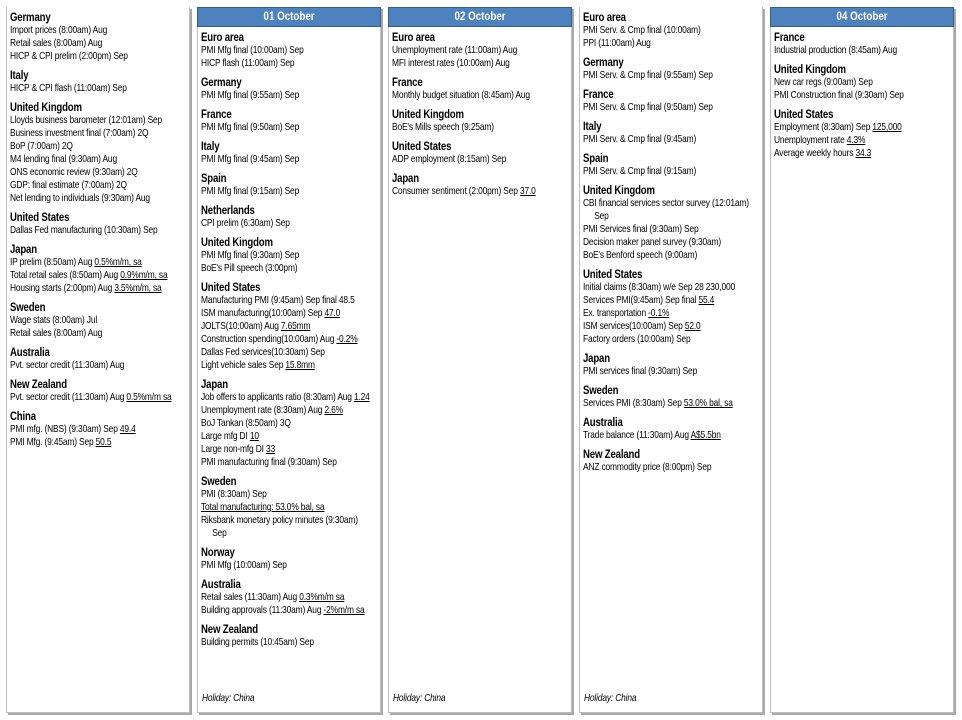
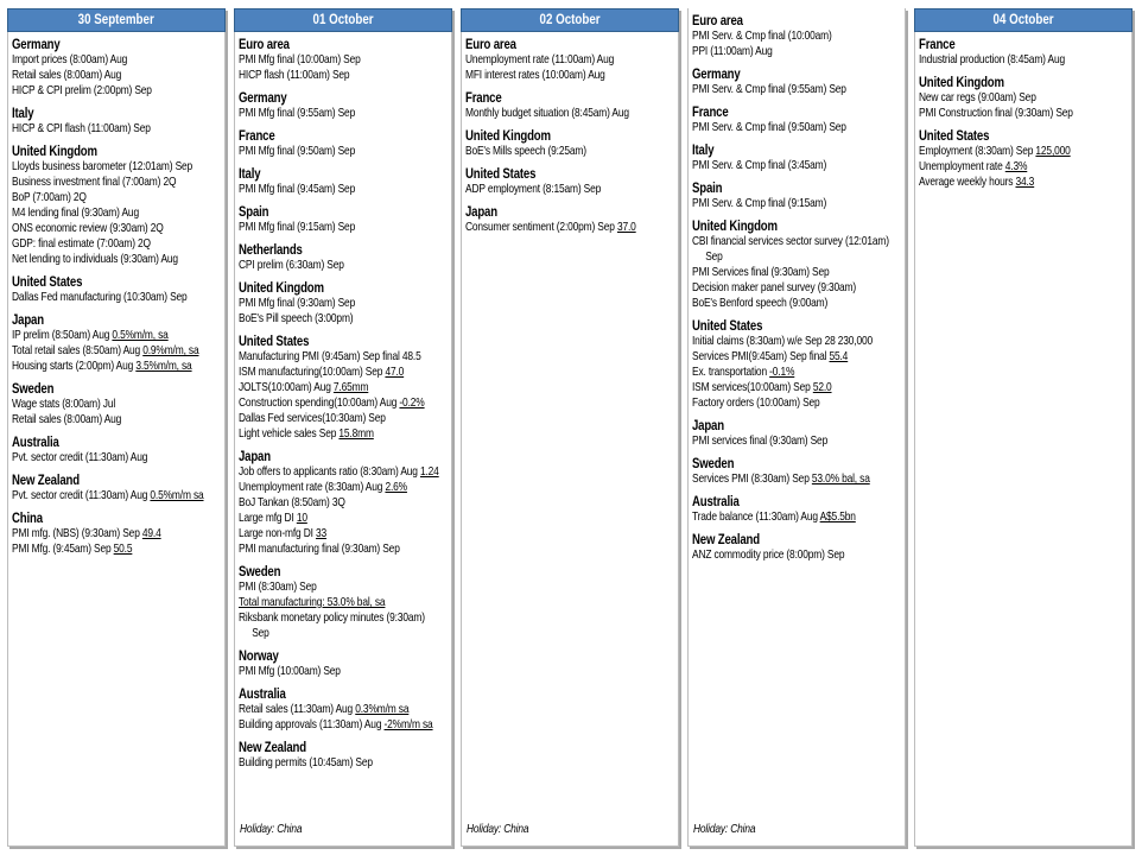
+ 30 September
  Germany
  Import prices (8:00am) Aug
  Retail sales (8:00am) Aug
  HICP & CPI prelim (2:00pm) Sep
  Italy
  HICP & CPI flash (11:00am) Sep
  United Kingdom
  Lloyds business barometer (12:01am) Sep
  Business investment final (7:00am) 2Q
  BoP (7:00am) 2Q
  M4 lending final (9:30am) Aug
  ONS economic review (9:30am) 2Q
  GDP: final estimate (7:00am) 2Q
  Net lending to individuals (9:30am) Aug
  United States
  Dallas Fed manufacturing (10:30am) Sep
  Japan
  IP prelim (8:50am) Aug 0.5%m/m, sa
  Total retail sales (8:50am) Aug 0.9%m/m, sa
  Housing starts (2:00pm) Aug 3.5%m/m, sa
  Sweden
  Wage stats (8:00am) Jul
  Retail sales (8:00am) Aug
  Australia
  Pvt. sector credit (11:30am) Aug
  New Zealand
  Pvt. sector credit (11:30am) Aug 0.5%m/m sa
  China
  PMI mfg. (NBS) (9:30am) Sep 49.4
  PMI Mfg. (9:45am) Sep 50.5
  01 October
  Euro area
  PMI Mfg final (10:00am) Sep
  HICP flash (11:00am) Sep
  Germany
  PMI Mfg final (9:55am) Sep
  France
  PMI Mfg final (9:50am) Sep
  Italy
  PMI Mfg final (9:45am) Sep
  Spain
  PMI Mfg final (9:15am) Sep
  Netherlands
  CPI prelim (6:30am) Sep
  United Kingdom
  PMI Mfg final (9:30am) Sep
  BoE's Pill speech (3:00pm)
  United States
  Manufacturing PMI (9:45am) Sep final 48.5
  ISM manufacturing(10:00am) Sep 47.0
  JOLTS(10:00am) Aug 7.65mm
  Construction spending(10:00am) Aug -0.2%
  Dallas Fed services(10:30am) Sep
  Light vehicle sales Sep 15.8mm
  Japan
  Job offers to applicants ratio (8:30am) Aug 1.24
  Unemployment rate (8:30am) Aug 2.6%
  BoJ Tankan (8:50am) 3Q
  Large mfg DI 10
  Large non-mfg DI 33
  PMI manufacturing final (9:30am) Sep
  Sweden
  PMI (8:30am) Sep
  Total manufacturing: 53.0% bal, sa
  Riksbank monetary policy minutes (9:30am)
  Sep
  Norway
  PMI Mfg (10:00am) Sep
  Australia
  Retail sales (11:30am) Aug 0.3%m/m sa
  Building approvals (11:30am) Aug -2%m/m sa
  New Zealand
  Building permits (10:45am) Sep
  Holiday: China
  02 October
  Euro area
  Unemployment rate (11:00am) Aug
  MFI interest rates (10:00am) Aug
  France
  Monthly budget situation (8:45am) Aug
  United Kingdom
  BoE's Mills speech (9:25am)
  United States
  ADP employment (8:15am) Sep
  Japan
  Consumer sentiment (2:00pm) Sep 37.0
  Holiday: China
  Euro area
  PMI Serv. & Cmp final (10:00am)
  PPI (11:00am) Aug
  Germany
  PMI Serv. & Cmp final (9:55am) Sep
  France
  PMI Serv. & Cmp final (9:50am) Sep
  Italy
- PMI Serv. & Cmp final (9:45am)
+ PMI Serv. & Cmp final (3:45am)
  Spain
  PMI Serv. & Cmp final (9:15am)
  United Kingdom
  CBI financial services sector survey (12:01am)
  Sep
  PMI Services final (9:30am) Sep
  Decision maker panel survey (9:30am)
  BoE's Benford speech (9:00am)
  United States
  Initial claims (8:30am) w/e Sep 28 230,000
  Services PMI(9:45am) Sep final 55.4
  Ex. transportation -0.1%
  ISM services(10:00am) Sep 52.0
  Factory orders (10:00am) Sep
  Japan
  PMI services final (9:30am) Sep
  Sweden
  Services PMI (8:30am) Sep 53.0% bal, sa
  Australia
  Trade balance (11:30am) Aug A$5.5bn
  New Zealand
  ANZ commodity price (8:00pm) Sep
  Holiday: China
  04 October
  France
  Industrial production (8:45am) Aug
  United Kingdom
  New car regs (9:00am) Sep
  PMI Construction final (9:30am) Sep
  United States
  Employment (8:30am) Sep 125,000
  Unemployment rate 4.3%
  Average weekly hours 34.3
